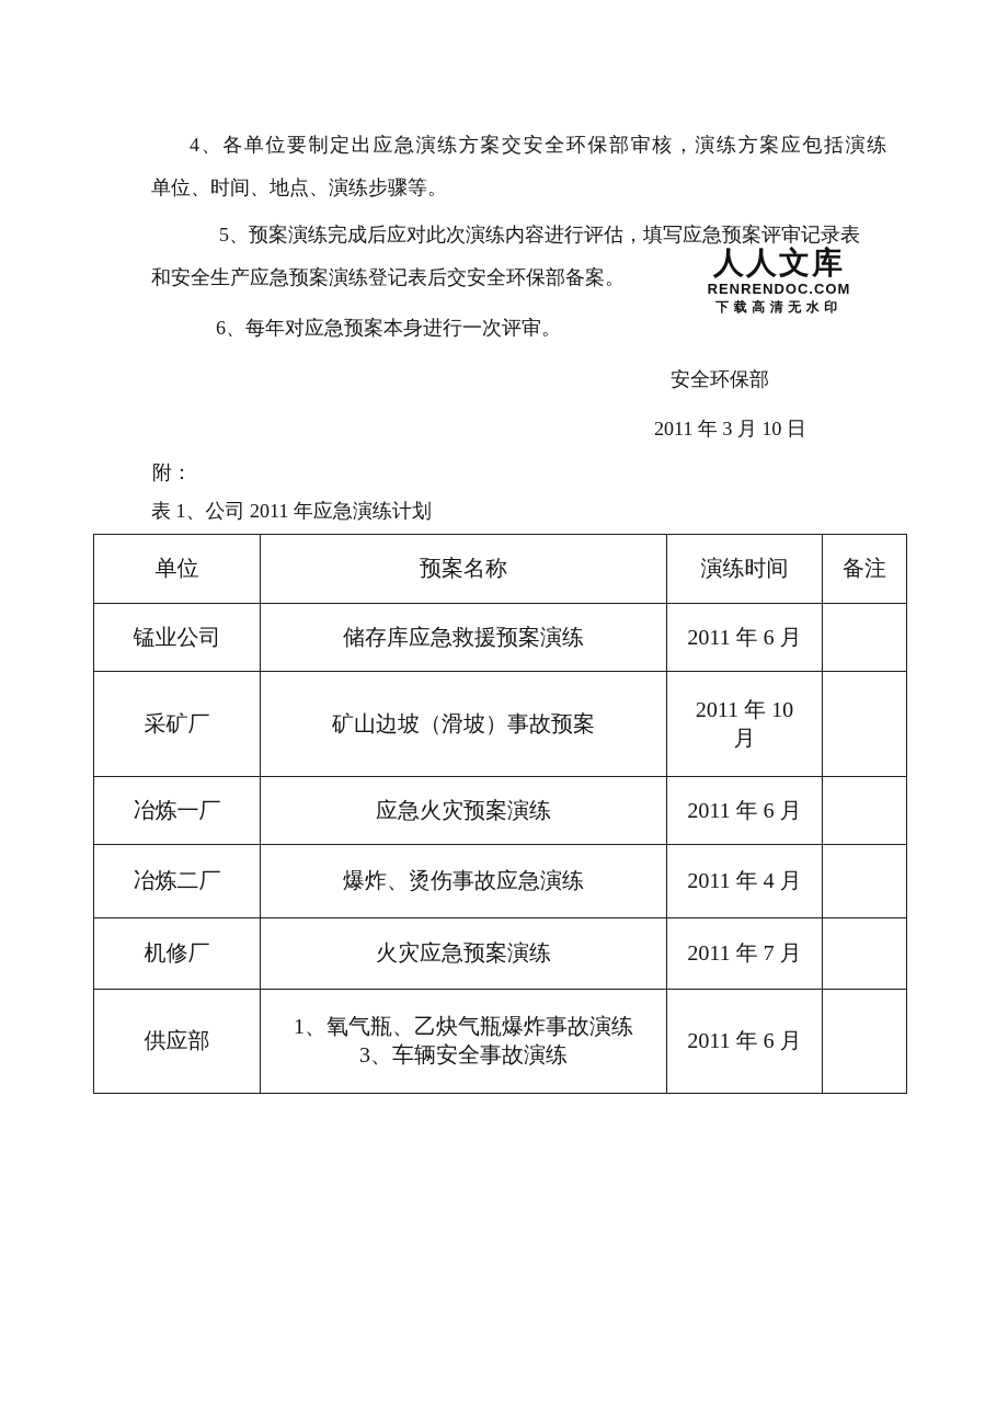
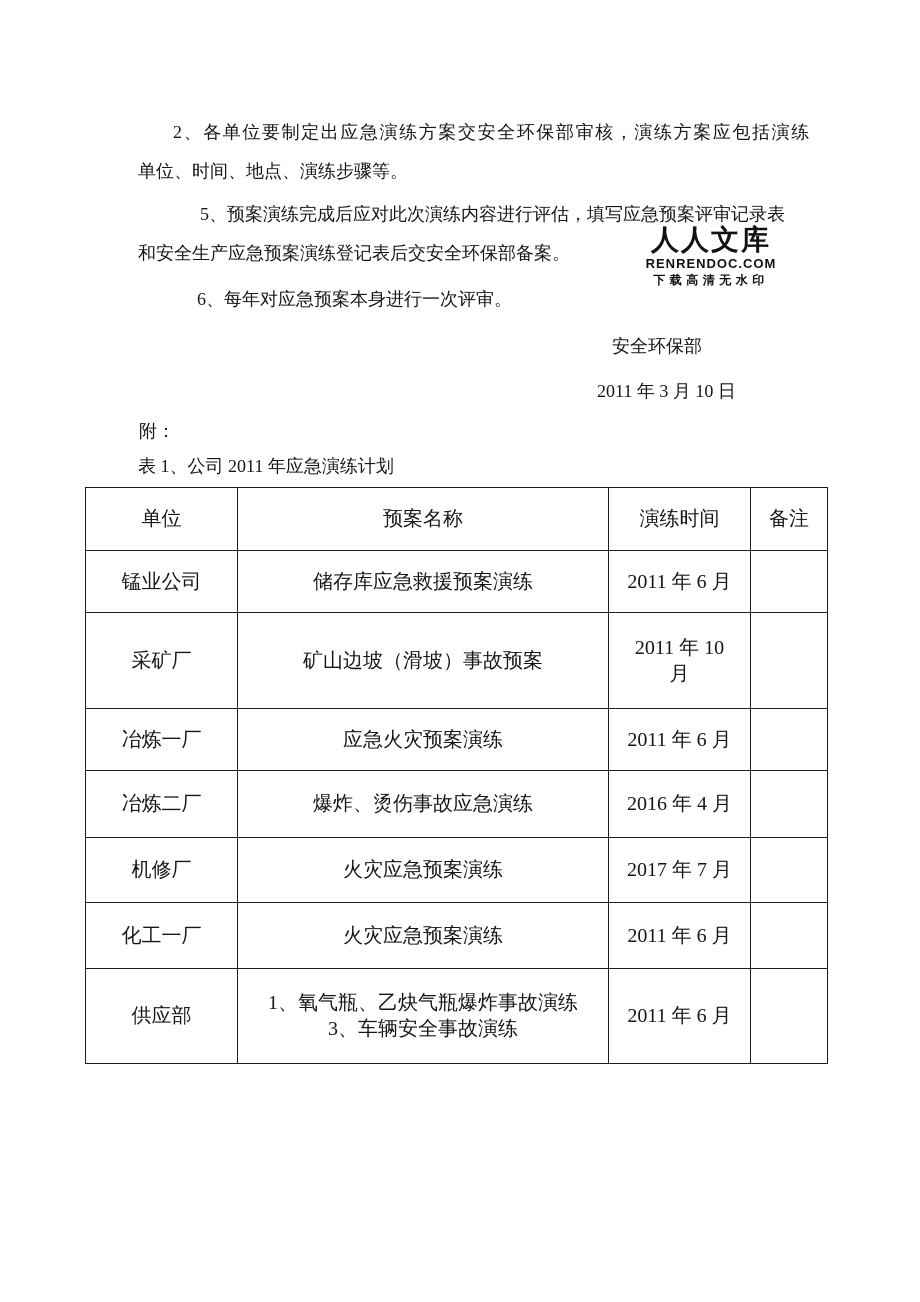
- 4、各单位要制定出应急演练方案交安全环保部审核，演练方案应包括演练
+ 2、各单位要制定出应急演练方案交安全环保部审核，演练方案应包括演练
  单位、时间、地点、演练步骤等。
  5、预案演练完成后应对此次演练内容进行评估，填写应急预案评审记录表
  和安全生产应急预案演练登记表后交安全环保部备案。
  6、每年对应急预案本身进行一次评审。
  人人文库
  RENRENDOC.COM
  下载高清无水印
  安全环保部
  2011 年 3 月 10 日
  附：
  表 1、公司 2011 年应急演练计划
  单位	预案名称	演练时间	备注
  锰业公司	储存库应急救援预案演练	2011 年 6 月
  采矿厂	矿山边坡（滑坡）事故预案	2011 年 10 月
  冶炼一厂	应急火灾预案演练	2011 年 6 月
- 冶炼二厂	爆炸、烫伤事故应急演练	2011 年 4 月
+ 冶炼二厂	爆炸、烫伤事故应急演练	2016 年 4 月
- 机修厂	火灾应急预案演练	2011 年 7 月
+ 机修厂	火灾应急预案演练	2017 年 7 月
+ 化工一厂	火灾应急预案演练	2011 年 6 月
  供应部	1、氧气瓶、乙炔气瓶爆炸事故演练 3、车辆安全事故演练	2011 年 6 月
